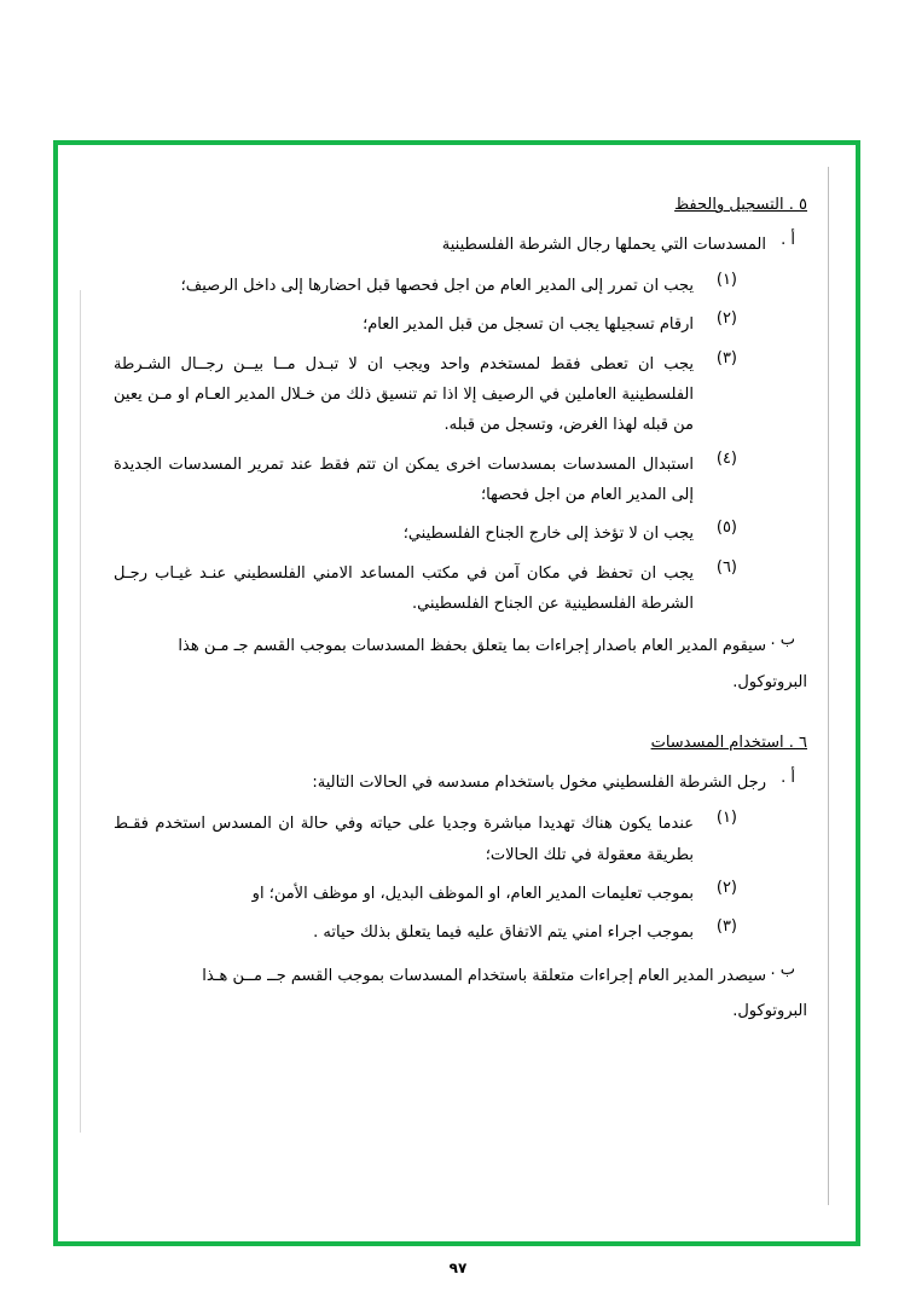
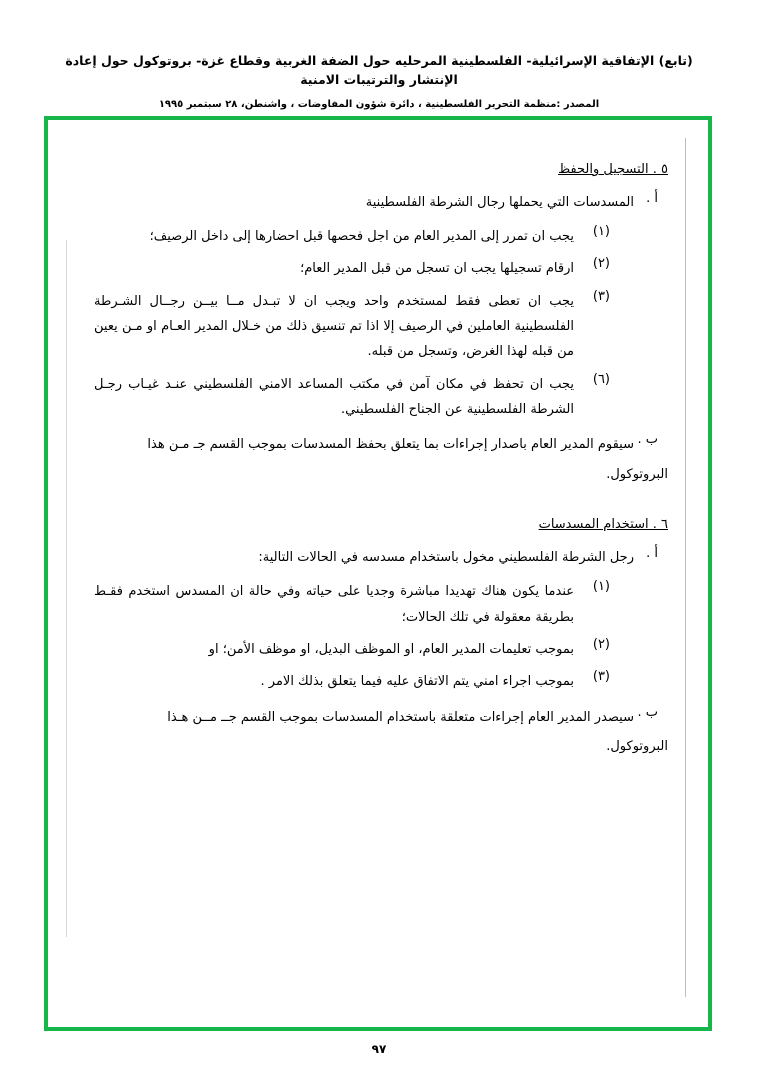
+ (تابع) الإتفاقية الإسرائيلية- الفلسطينية المرحليه حول الضفة الغربية وقطاع غزة- بروتوكول حول إعادة الإنتشار والترتيبات الامنية
+ المصدر :منظمة التحرير الفلسطينية ، دائرة شؤون المفاوضات ، واشنطن، ٢٨ سبتمبر ١٩٩٥
  ٥ . التسجيل والحفظ
  أ .
  المسدسات التي يحملها رجال الشرطة الفلسطينية
  (١)
  يجب ان تمرر إلى المدير العام من اجل فحصها قبل احضارها إلى داخل الرصيف؛
  (٢)
  ارقام تسجيلها يجب ان تسجل من قبل المدير العام؛
  (٣)
  يجب ان تعطى فقط لمستخدم واحد ويجب ان لا تبـدل مــا بيــن رجــال الشـرطة الفلسطينية العاملين في الرصيف إلا اذا تم تنسيق ذلك من خـلال المدير العـام او مـن يعين من قبله لهذا الغرض، وتسجل من قبله.
- (٤)
- استبدال المسدسات بمسدسات اخرى يمكن ان تتم فقط عند تمرير المسدسات الجديدة إلى المدير العام من اجل فحصها؛
- (٥)
- يجب ان لا تؤخذ إلى خارج الجناح الفلسطيني؛
  (٦)
  يجب ان تحفظ في مكان آمن في مكتب المساعد الامني الفلسطيني عنـد غيـاب رجـل الشرطة الفلسطينية عن الجناح الفلسطيني.
  ب .
  سيقوم المدير العام باصدار إجراءات بما يتعلق بحفظ المسدسات بموجب القسم جـ مـن هذا
  البروتوكول.
  ٦ . استخدام المسدسات
  أ .
  رجل الشرطة الفلسطيني مخول باستخدام مسدسه في الحالات التالية:
  (١)
  عندما يكون هناك تهديدا مباشرة وجديا على حياته وفي حالة ان المسدس استخدم فقـط بطريقة معقولة في تلك الحالات؛
  (٢)
  بموجب تعليمات المدير العام، او الموظف البديل، او موظف الأمن؛ او
  (٣)
- بموجب اجراء امني يتم الاتفاق عليه فيما يتعلق بذلك حياته .
+ بموجب اجراء امني يتم الاتفاق عليه فيما يتعلق بذلك الامر .
  ب .
  سيصدر المدير العام إجراءات متعلقة باستخدام المسدسات بموجب القسم جــ مــن هـذا
  البروتوكول.
  ٩٧
